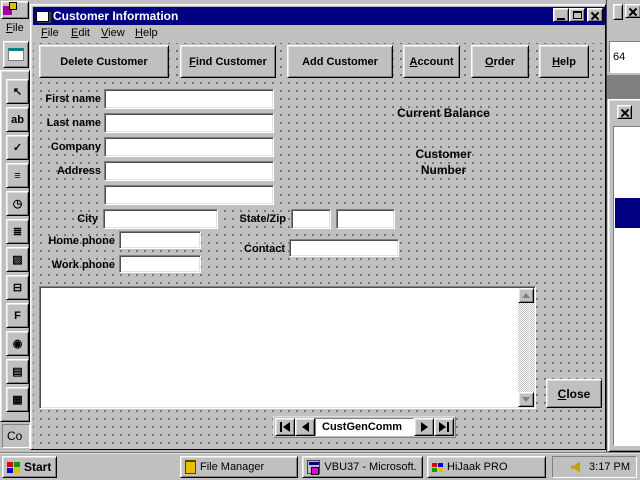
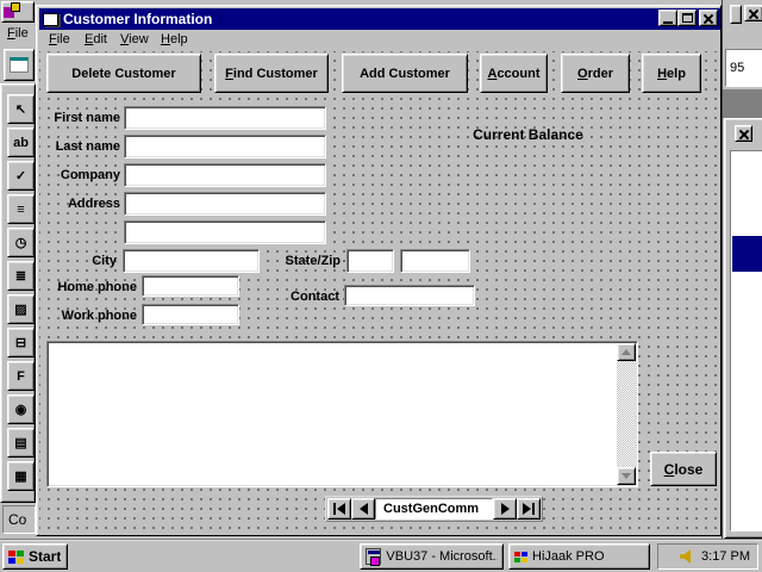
  File
  ↖
  ab
  ✓
  ≡
  ◷
  ≣
  ▨
  ⊟
  F
  ◉
  ▤
  ▦
  Co
  Customer Information
  File
  Edit
  View
  Help
  Delete Customer
  F
  ind Customer
  Add Customer
  A
  ccount
  O
  rder
  H
  elp
  First name
  Last name
  Company
  Address
  City
  State/Zip
  Home phone
  Contact
  Work phone
  Current Balance
- Customer Number
  C
  lose
  CustGenComm
- 64
+ 95
  Start
- File Manager
  VBU37 - Microsoft.
  HiJaak PRO
  3:17 PM
